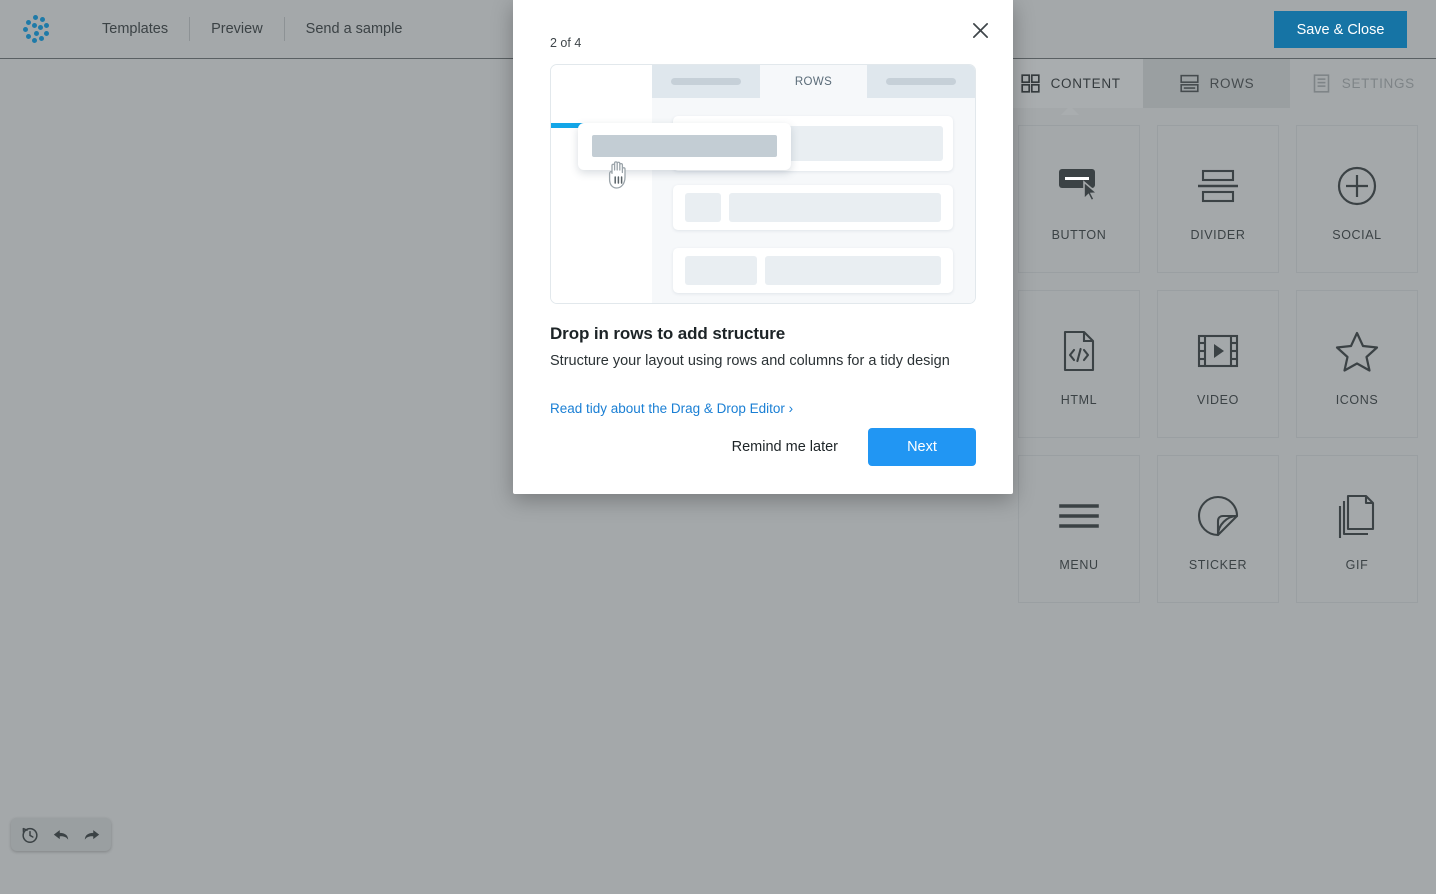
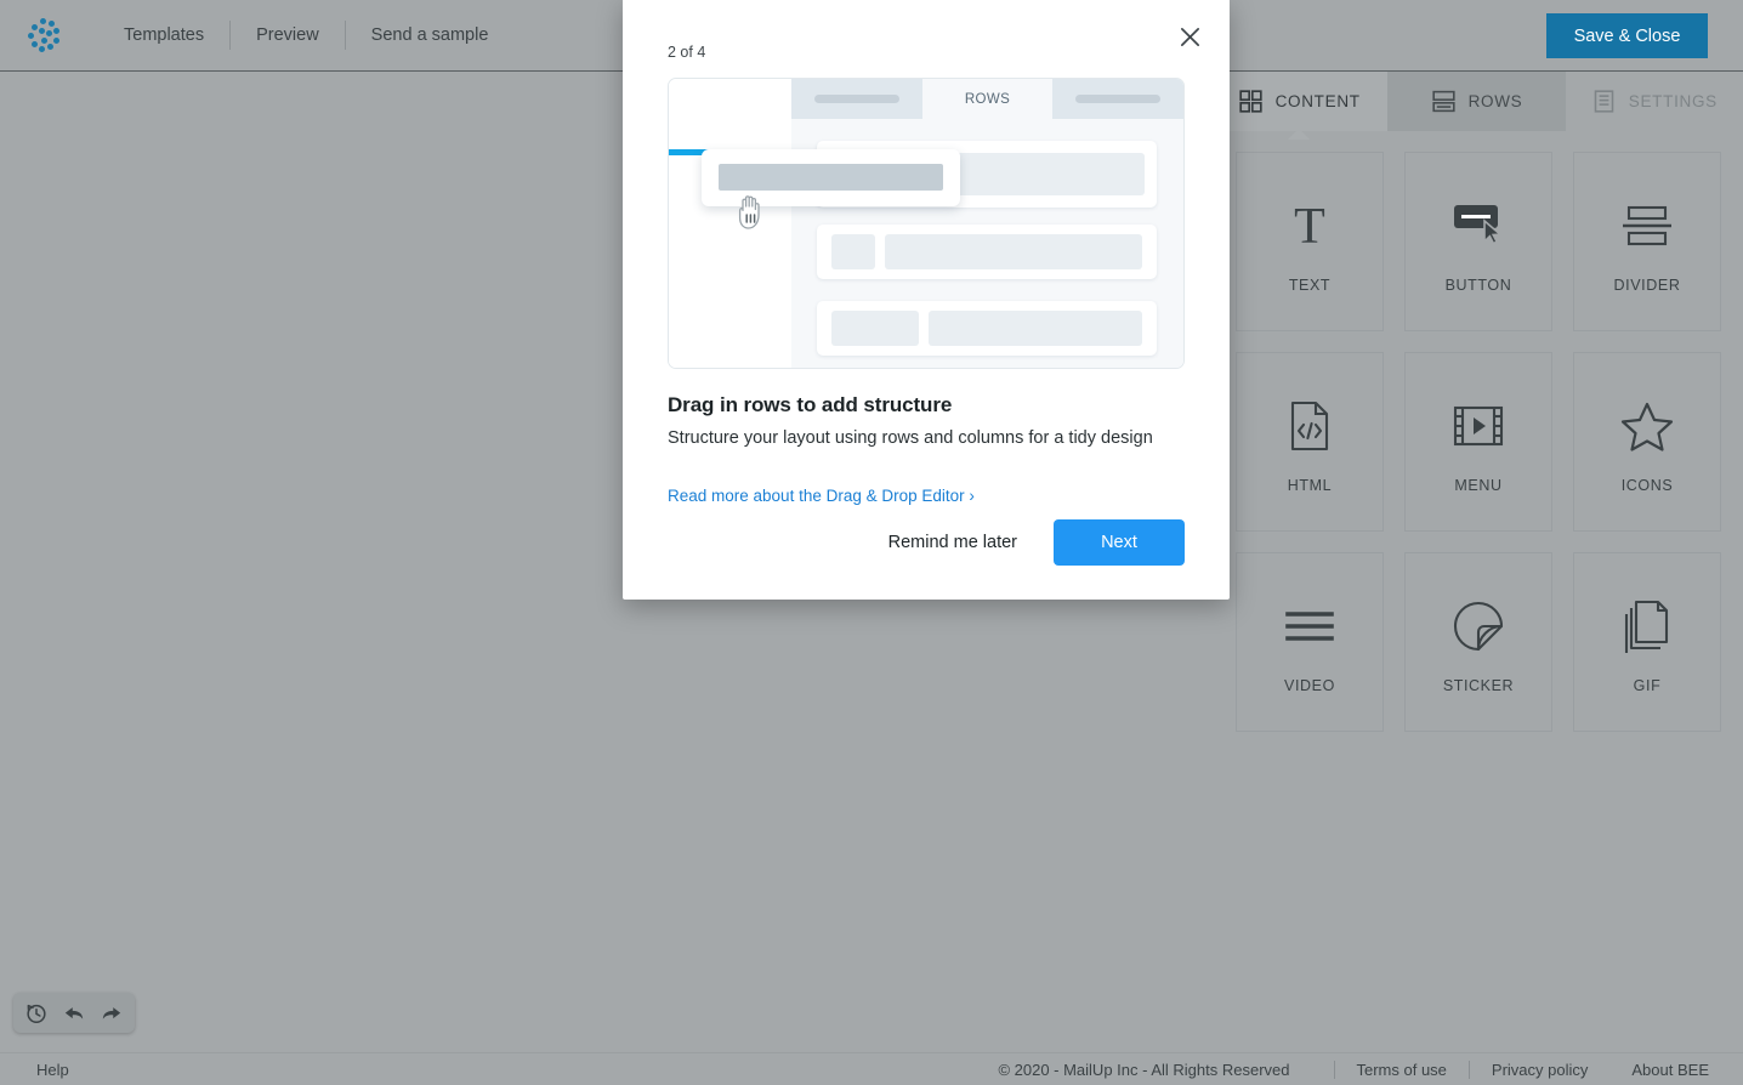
  Templates
  Preview
  Send a sample
  Save & Close
  CONTENT
  ROWS
  SETTINGS
+ T
+ TEXT
  BUTTON
  DIVIDER
- SOCIAL
  HTML
- VIDEO
+ MENU
  ICONS
- MENU
+ VIDEO
  STICKER
  GIF
+ Help
+ © 2020 - MailUp Inc - All Rights Reserved
+ Terms of use
+ Privacy policy
+ About BEE
  2 of 4
  ROWS
- Drop in rows to add structure
+ Drag in rows to add structure
  Structure your layout using rows and columns for a tidy design
- Read tidy about the Drag & Drop Editor ›
+ Read more about the Drag & Drop Editor ›
  Remind me later
  Next
